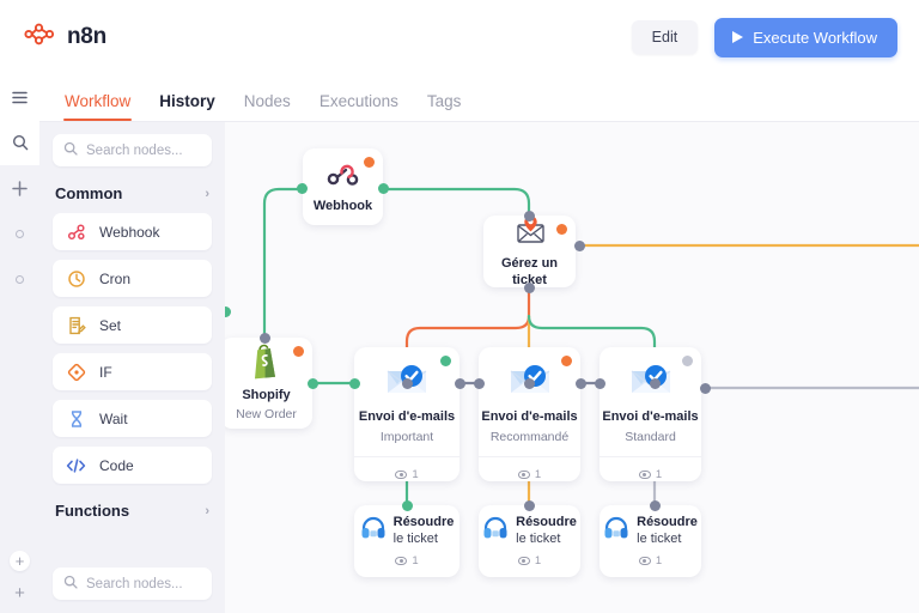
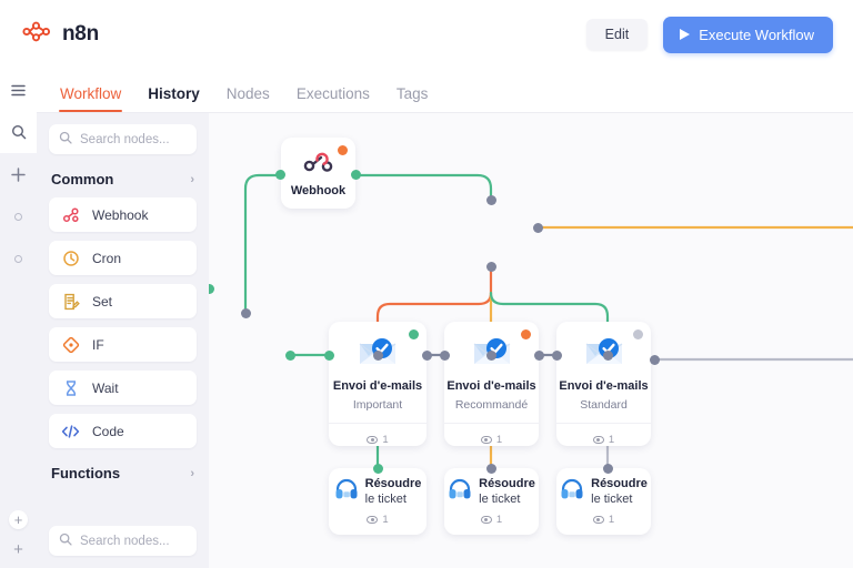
  n8n
  Edit
  Execute Workflow
  Workflow
  History
  Nodes
  Executions
  Tags
  +
  +
  Search nodes...
  Common
  ›
  Webhook
  Cron
  Set
  IF
  Wait
  Code
  Functions
  ›
  Search nodes...
  Webhook
- Shopify
- New Order
- Gérez un ticket
  Envoi d'e-mails
  Important
  1
  Envoi d'e-mails
  Recommandé
  1
  Envoi d'e-mails
  Standard
  1
  Résoudre
  le ticket
  1
  Résoudre
  le ticket
  1
  Résoudre
  le ticket
  1
